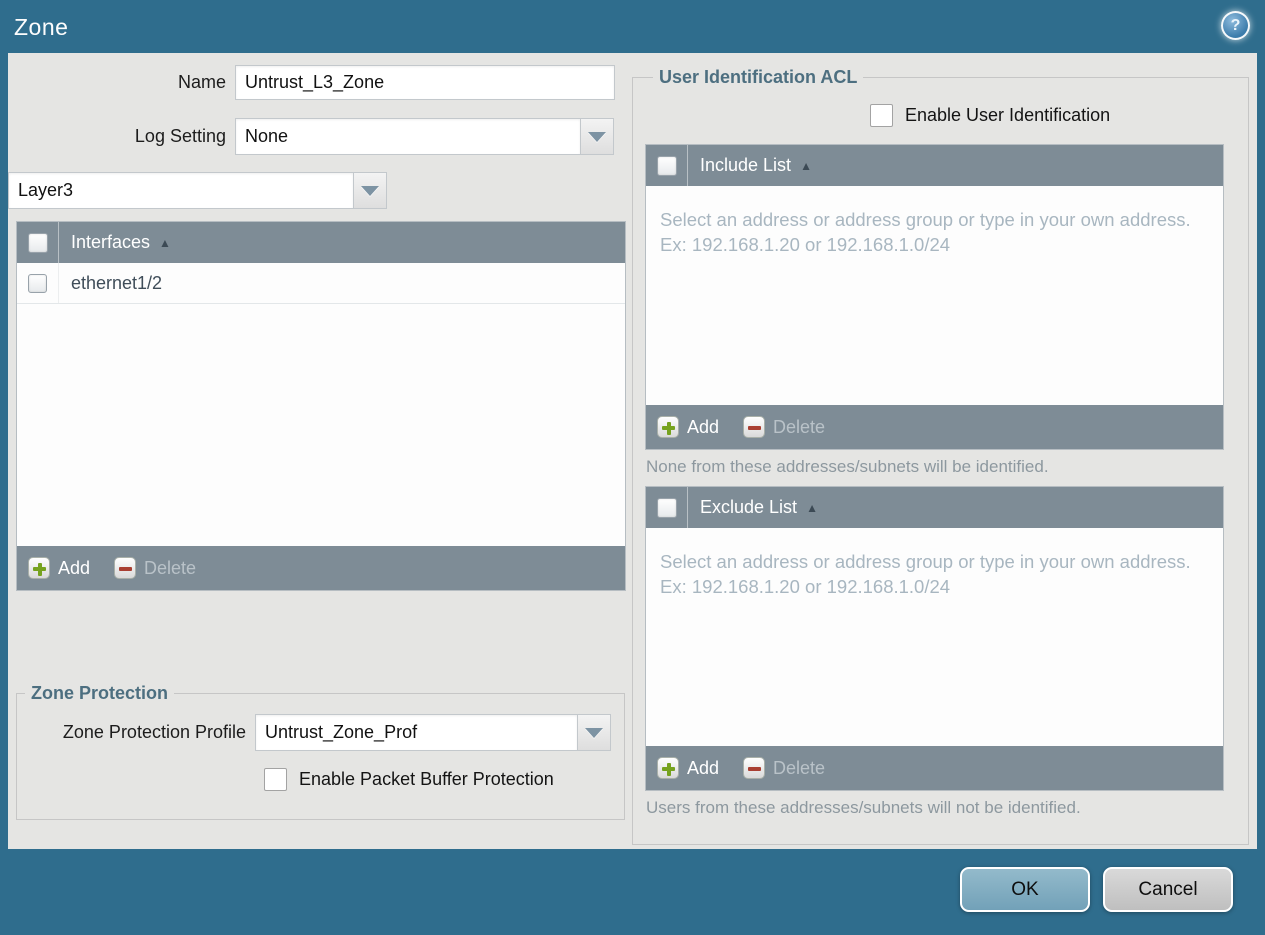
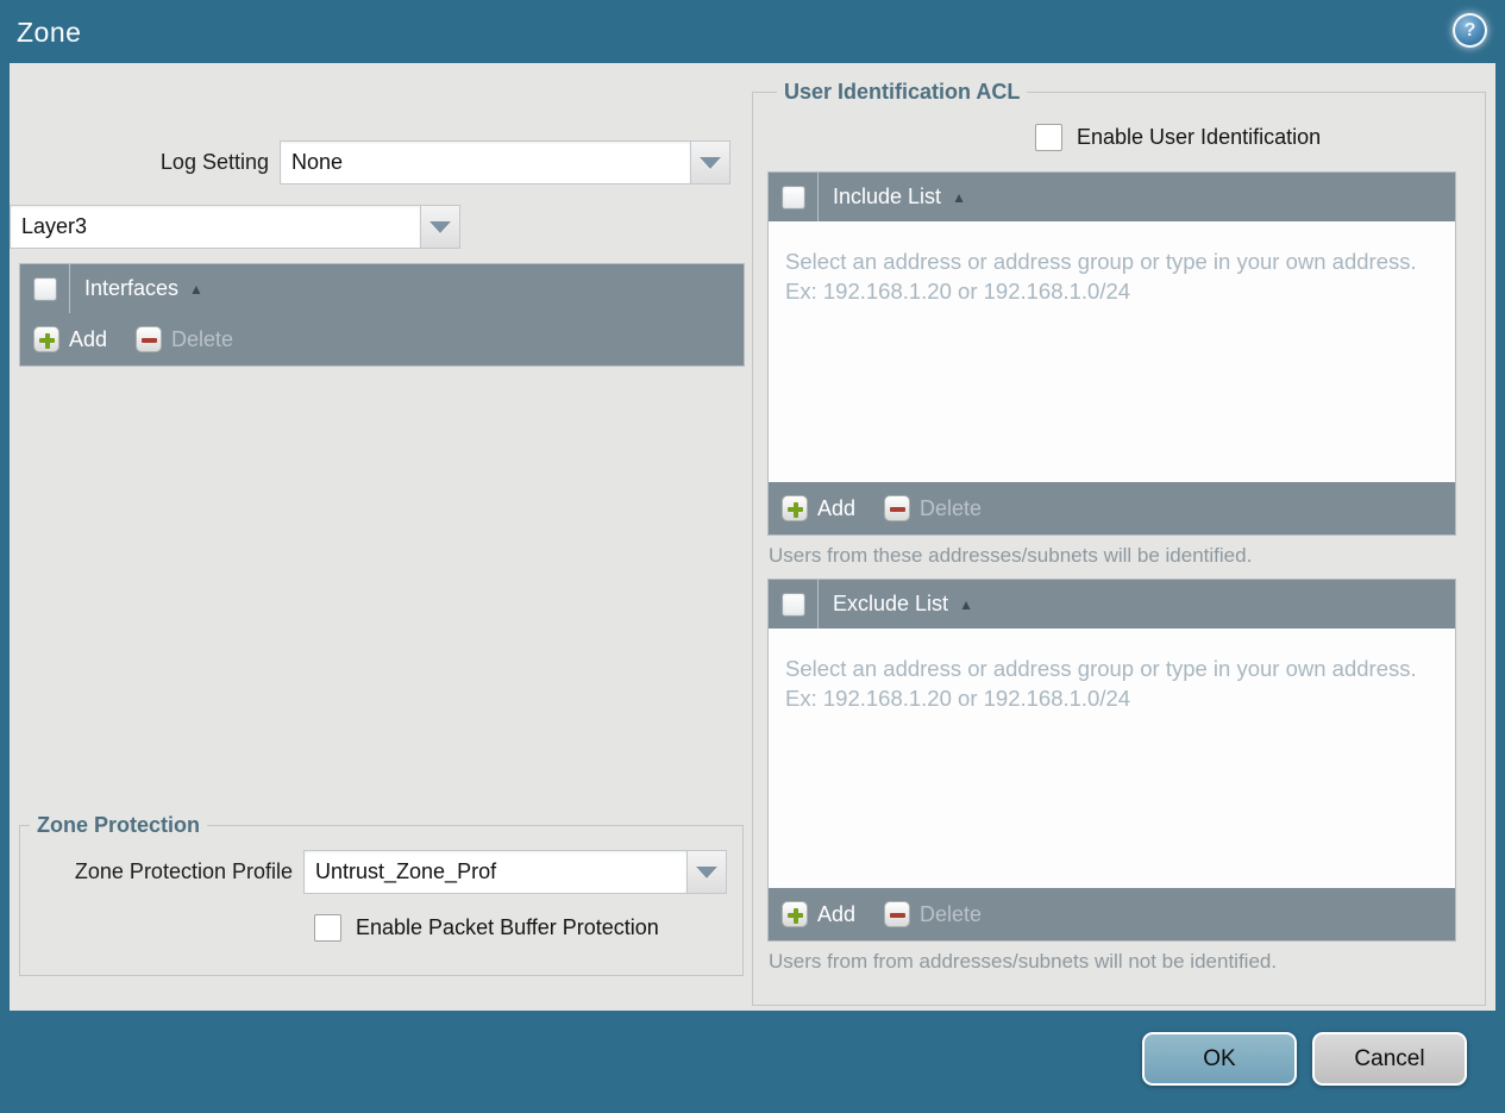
  Zone
  ?
- Name
- Untrust_L3_Zone
  Log Setting
  None
  Layer3
  Interfaces
  ▲
- ethernet1/2
  Add
  Delete
  Zone Protection
  Zone Protection Profile
  Untrust_Zone_Prof
  Enable Packet Buffer Protection
  User Identification ACL
  Enable User Identification
  Include List
  ▲
  Select an address or address group or type in your own address. Ex: 192.168.1.20 or 192.168.1.0/24
  Add
  Delete
- None from these addresses/subnets will be identified.
+ Users from these addresses/subnets will be identified.
  Exclude List
  ▲
  Select an address or address group or type in your own address. Ex: 192.168.1.20 or 192.168.1.0/24
  Add
  Delete
- Users from these addresses/subnets will not be identified.
+ Users from from addresses/subnets will not be identified.
  OK
  Cancel
